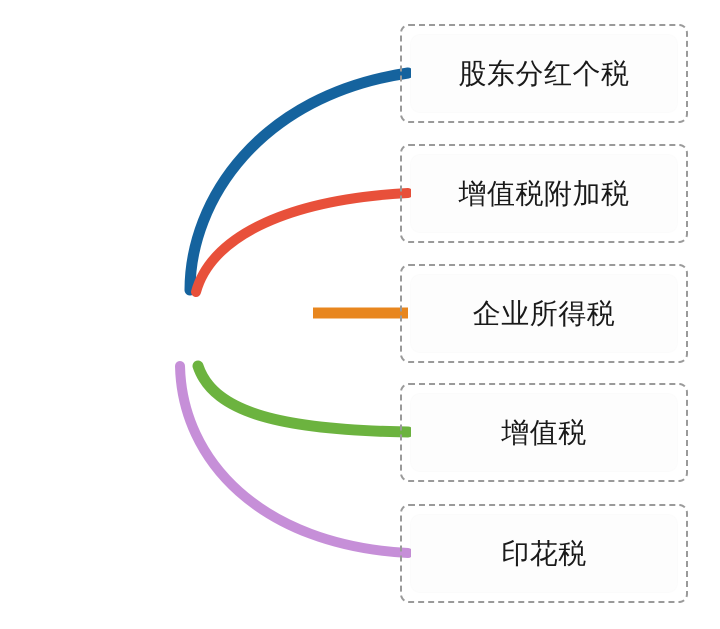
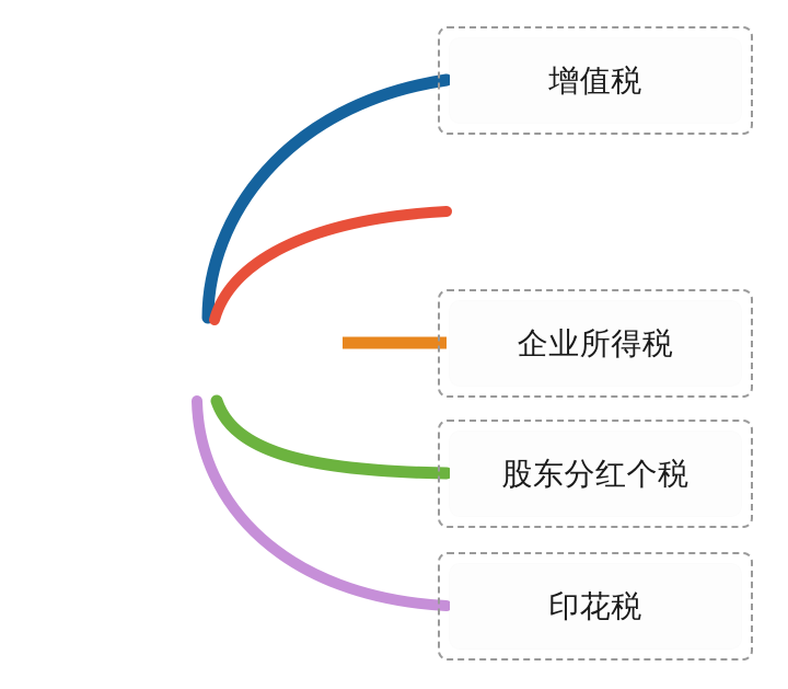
- 股东分红个税
+ 增值税
- 增值税附加税
  企业所得税
- 增值税
+ 股东分红个税
  印花税
